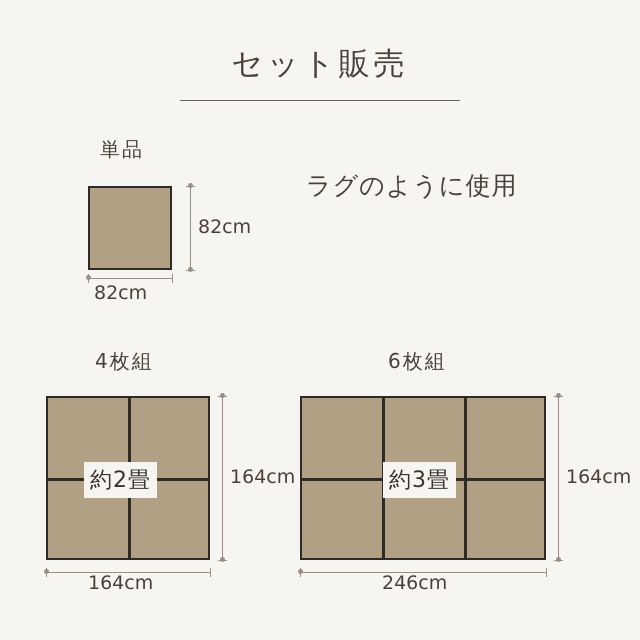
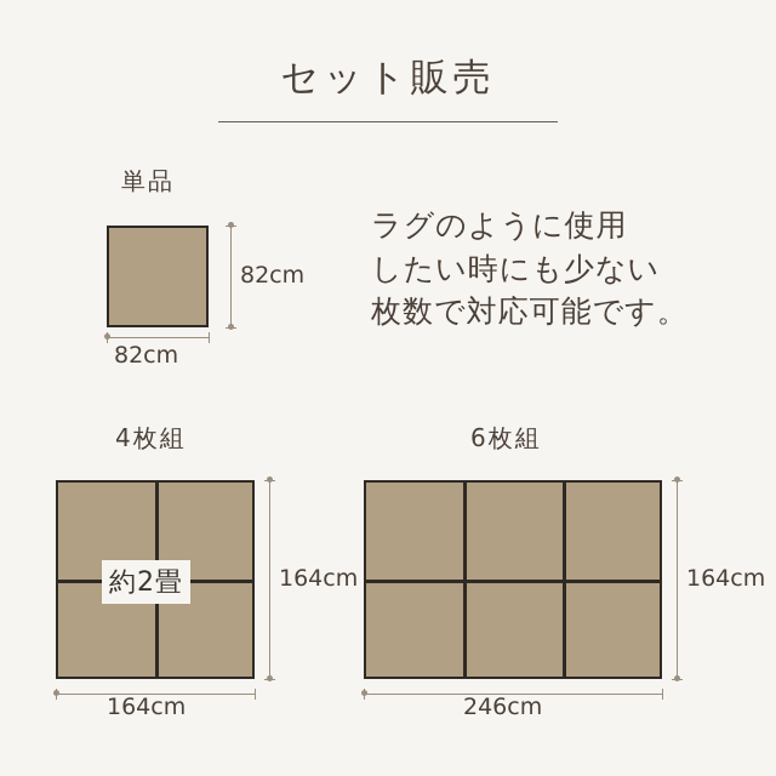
  セット販売
  単品
  82cm
  82cm
  ラグのように使用
+ したい時にも少ない
+ 枚数で対応可能です。
  4枚組
  約2畳
  164cm
  164cm
  6枚組
- 約3畳
  164cm
  246cm
